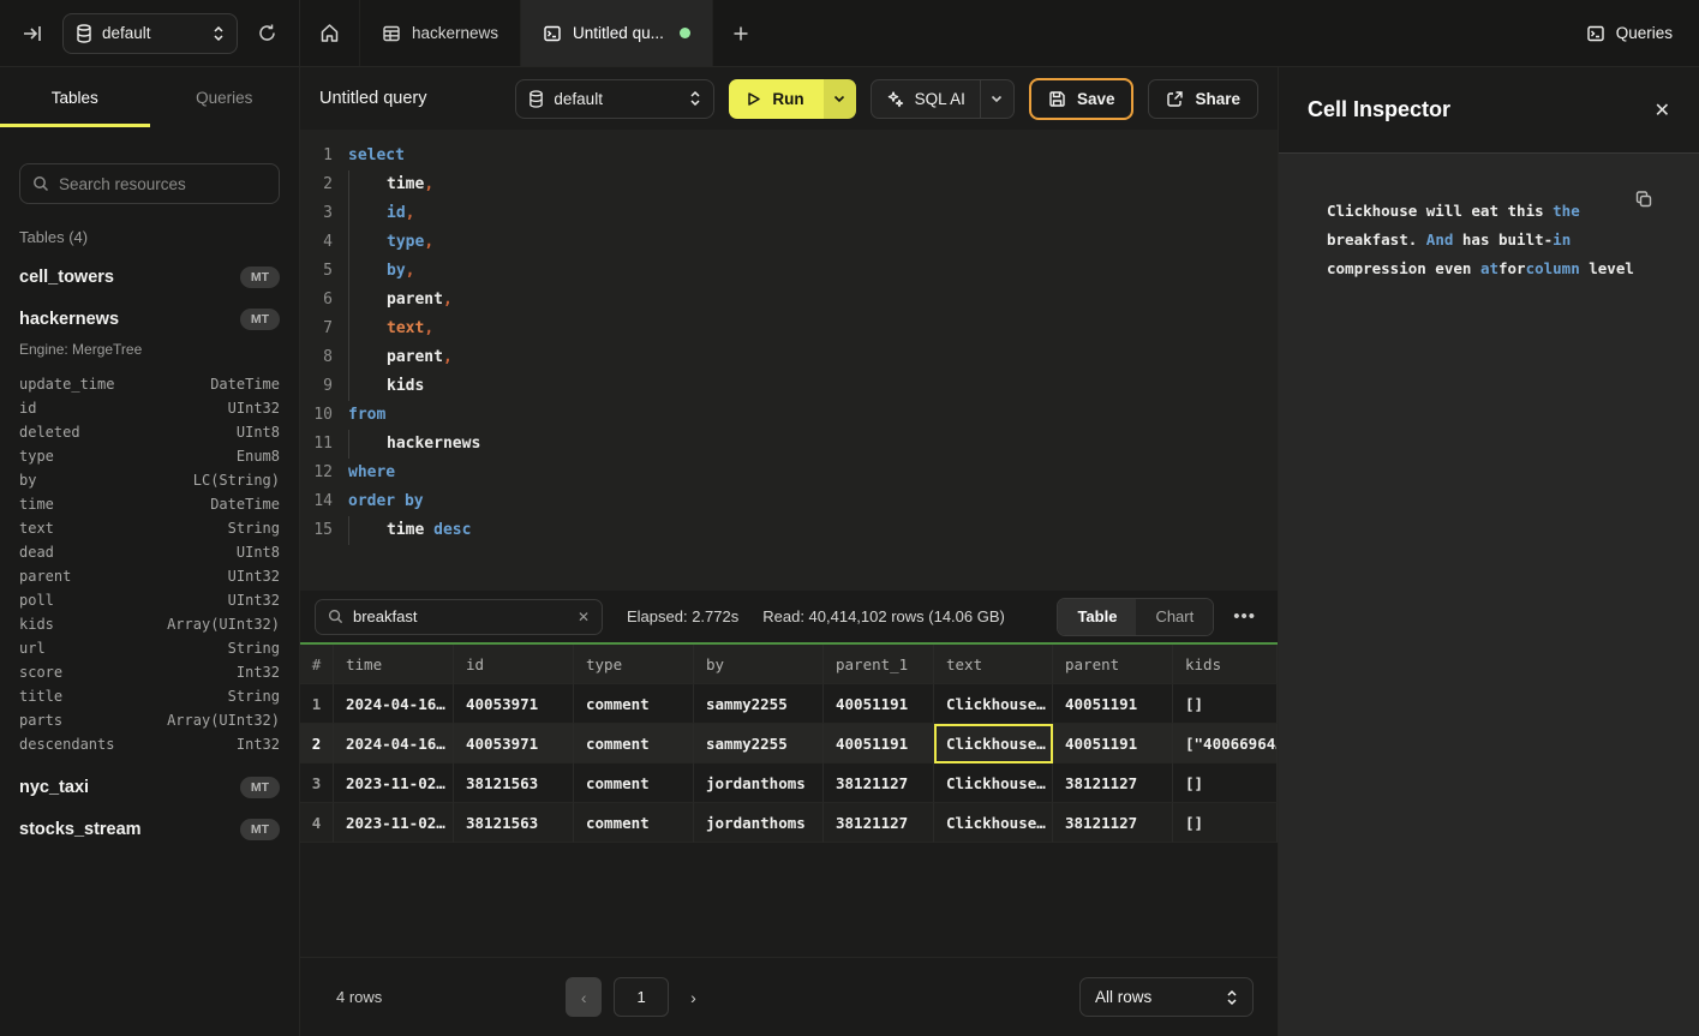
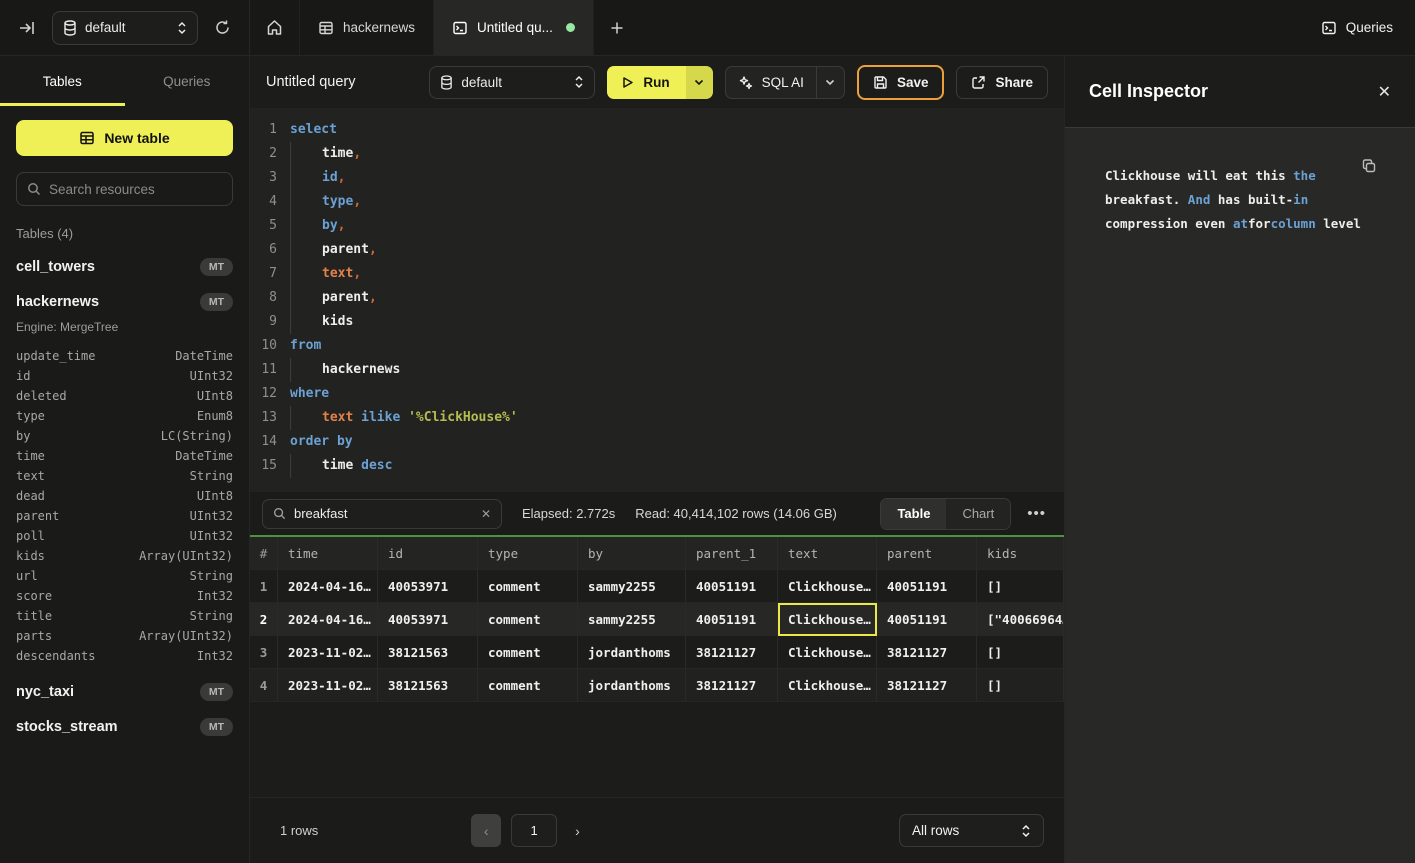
  default
  hackernews
  Untitled qu...
  Queries
  Tables
  Queries
+ New table
  Search resources
  Tables (4)
  cell_towers
  MT
  hackernews
  MT
  Engine: MergeTree
  update_time
  DateTime
  id
  UInt32
  deleted
  UInt8
  type
  Enum8
  by
  LC(String)
  time
  DateTime
  text
  String
  dead
  UInt8
  parent
  UInt32
  poll
  UInt32
  kids
  Array(UInt32)
  url
  String
  score
  Int32
  title
  String
  parts
  Array(UInt32)
  descendants
  Int32
  nyc_taxi
  MT
  stocks_stream
  MT
  Untitled query
  default
  Run
  SQL AI
  Save
  Share
  1
  select
  2
  time,
  3
  id,
  4
  type,
  5
  by,
  6
  parent,
  7
  text,
  8
  parent,
  9
  kids
  10
  from
  11
  hackernews
  12
  where
+ 13
+ text ilike '%ClickHouse%'
  14
  order by
  15
  time desc
  breakfast
  ✕
  Elapsed: 2.772s
  Read: 40,414,102 rows (14.06 GB)
  Table
  Chart
  •••
  #
  time
  id
  type
  by
  parent_1
  text
  parent
  kids
  1
  2024-04-16…
  40053971
  comment
  sammy2255
  40051191
  Clickhouse…
  40051191
  []
  2
  2024-04-16…
  40053971
  comment
  sammy2255
  40051191
  Clickhouse…
  40051191
  ["40066964
  3
  2023-11-02…
  38121563
  comment
  jordanthoms
  38121127
  Clickhouse…
  38121127
  []
  4
  2023-11-02…
  38121563
  comment
  jordanthoms
  38121127
  Clickhouse…
  38121127
  []
- 4 rows
+ 1 rows
  ‹
  1
  ›
  All rows
  Cell Inspector
  ✕
  Clickhouse will eat this the
  breakfast. And has built-in
  compression even atforcolumn level
